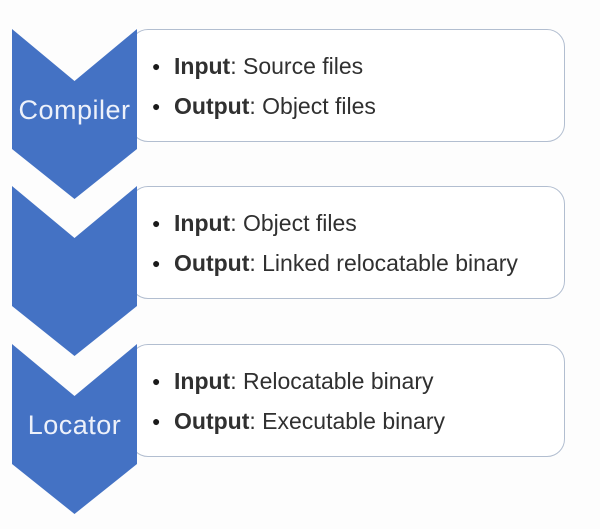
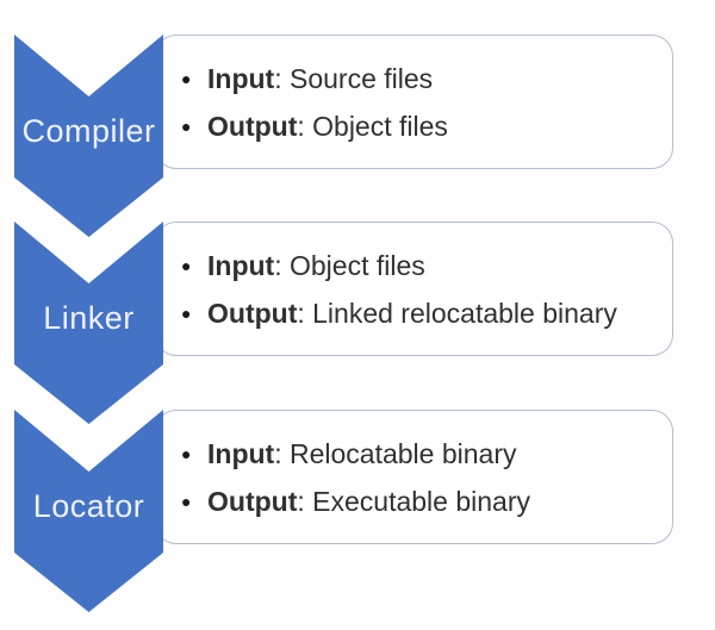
  ●
  Input: Source files
  ●
  Output: Object files
  Compiler
  ●
  Input: Object files
  ●
  Output: Linked relocatable binary
+ Linker
  ●
  Input: Relocatable binary
  ●
  Output: Executable binary
  Locator
